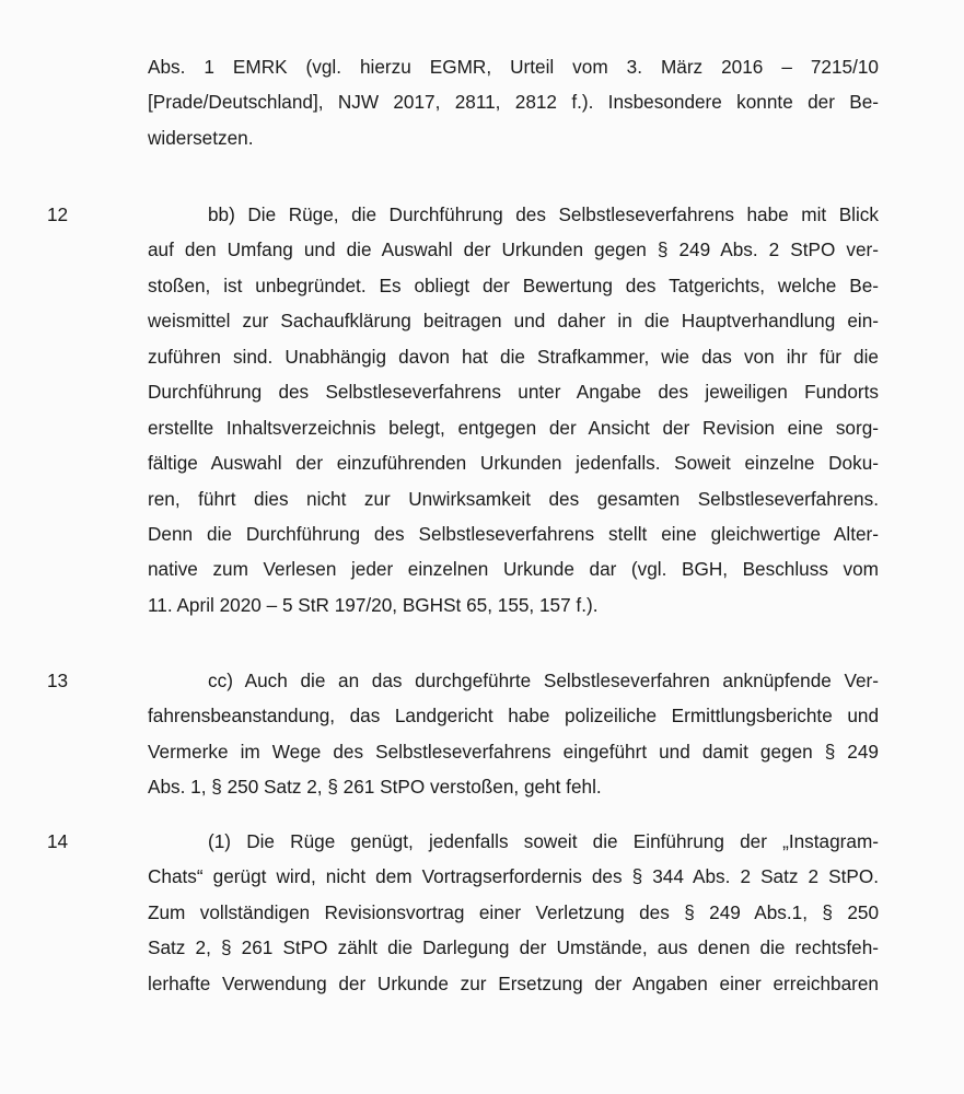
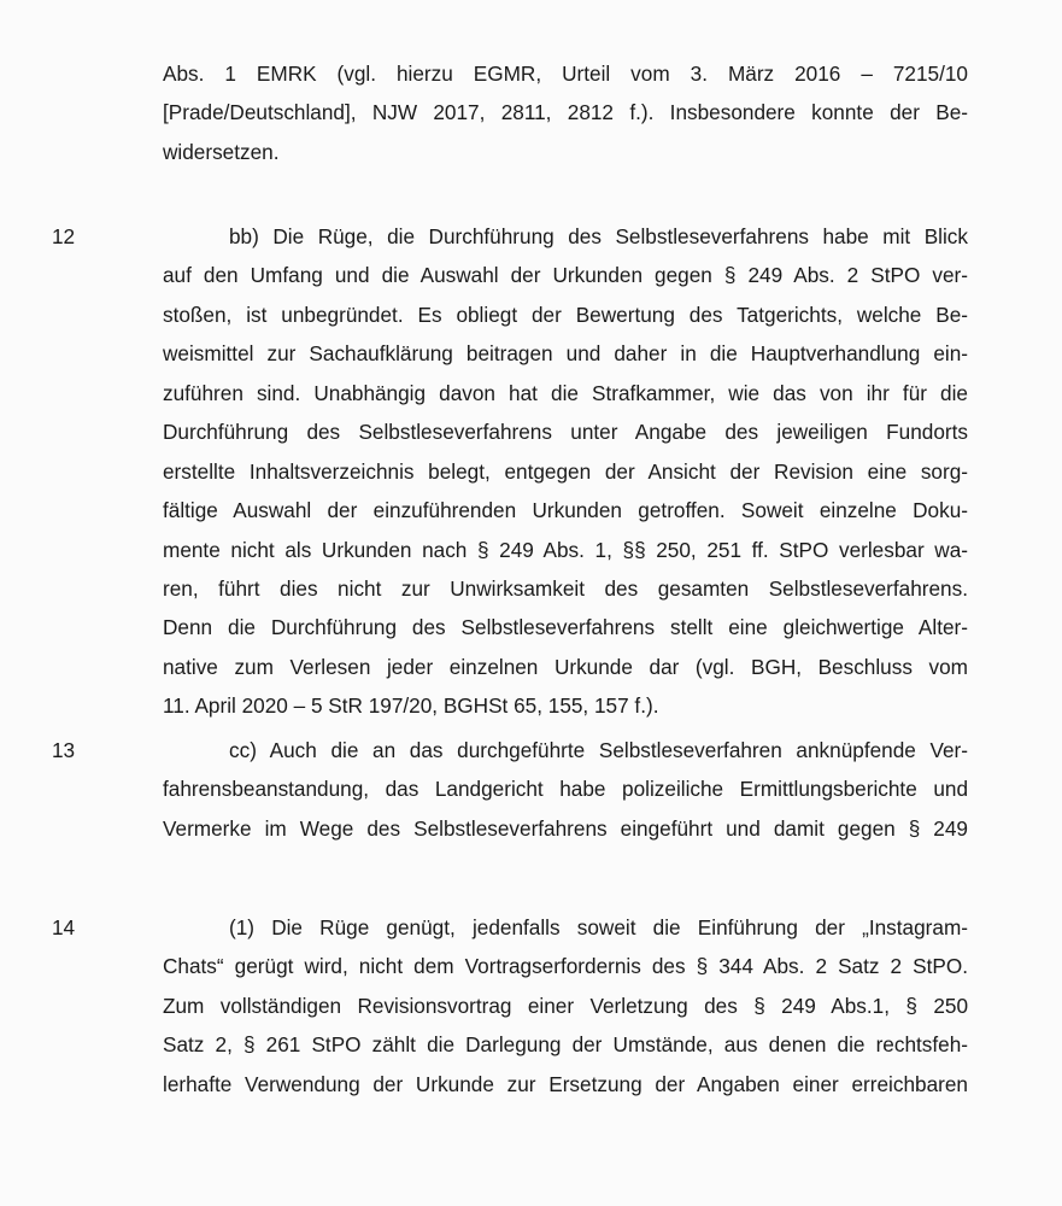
  Abs. 1 EMRK (vgl. hierzu EGMR, Urteil vom 3. März 2016 – 7215/10
  [Prade/Deutschland], NJW 2017, 2811, 2812 f.). Insbesondere konnte der Be-
  widersetzen.
  12
  bb) Die Rüge, die Durchführung des Selbstleseverfahrens habe mit Blick
  auf den Umfang und die Auswahl der Urkunden gegen § 249 Abs. 2 StPO ver-
  stoßen, ist unbegründet. Es obliegt der Bewertung des Tatgerichts, welche Be-
  weismittel zur Sachaufklärung beitragen und daher in die Hauptverhandlung ein-
  zuführen sind. Unabhängig davon hat die Strafkammer, wie das von ihr für die
  Durchführung des Selbstleseverfahrens unter Angabe des jeweiligen Fundorts
  erstellte Inhaltsverzeichnis belegt, entgegen der Ansicht der Revision eine sorg-
- fältige Auswahl der einzuführenden Urkunden jedenfalls. Soweit einzelne Doku-
+ fältige Auswahl der einzuführenden Urkunden getroffen. Soweit einzelne Doku-
+ mente nicht als Urkunden nach § 249 Abs. 1, §§ 250, 251 ff. StPO verlesbar wa-
  ren, führt dies nicht zur Unwirksamkeit des gesamten Selbstleseverfahrens.
  Denn die Durchführung des Selbstleseverfahrens stellt eine gleichwertige Alter-
  native zum Verlesen jeder einzelnen Urkunde dar (vgl. BGH, Beschluss vom
  11. April 2020 – 5 StR 197/20, BGHSt 65, 155, 157 f.).
  13
  cc) Auch die an das durchgeführte Selbstleseverfahren anknüpfende Ver-
  fahrensbeanstandung, das Landgericht habe polizeiliche Ermittlungsberichte und
  Vermerke im Wege des Selbstleseverfahrens eingeführt und damit gegen § 249
- Abs. 1, § 250 Satz 2, § 261 StPO verstoßen, geht fehl.
  14
  (1) Die Rüge genügt, jedenfalls soweit die Einführung der „Instagram-
  Chats“ gerügt wird, nicht dem Vortragserfordernis des § 344 Abs. 2 Satz 2 StPO.
  Zum vollständigen Revisionsvortrag einer Verletzung des § 249 Abs.1, § 250
  Satz 2, § 261 StPO zählt die Darlegung der Umstände, aus denen die rechtsfeh-
  lerhafte Verwendung der Urkunde zur Ersetzung der Angaben einer erreichbaren
